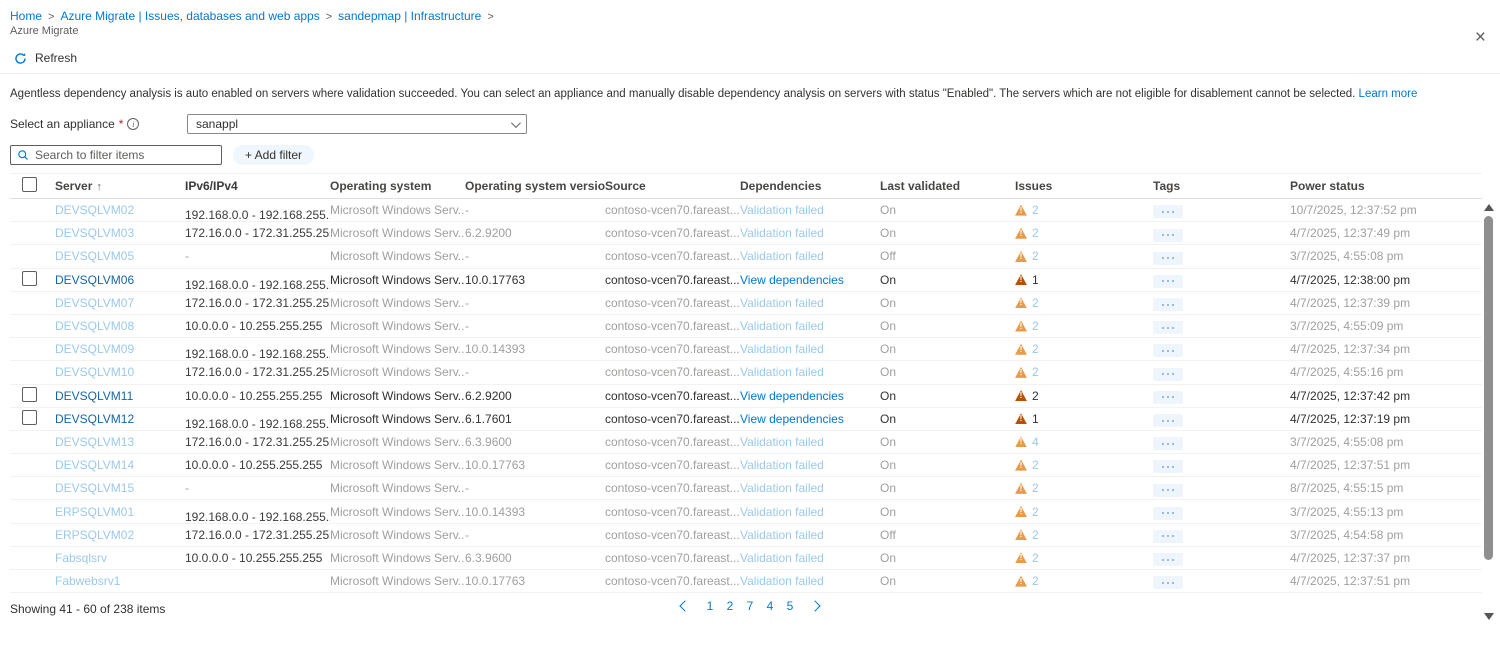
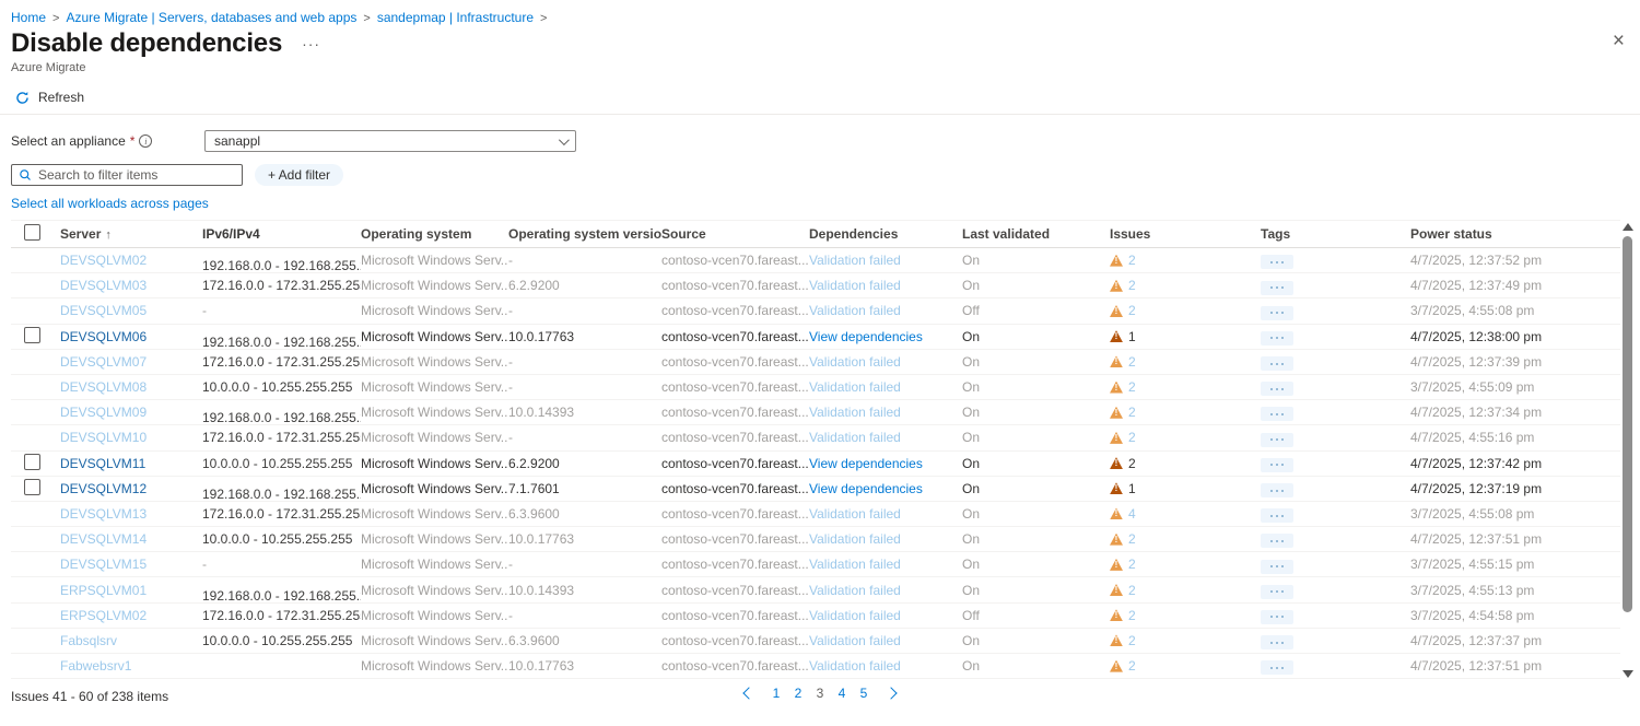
- Home > Azure Migrate | Issues, databases and web apps > sandepmap | Infrastructure >
+ Home > Azure Migrate | Servers, databases and web apps > sandepmap | Infrastructure >
+ Disable dependencies
+ ···
  ×
  Azure Migrate
  Refresh
- Agentless dependency analysis is auto enabled on servers where validation succeeded. You can select an appliance and manually disable dependency analysis on servers with status "Enabled". The servers which are not eligible for disablement cannot be selected. Learn more
  Select an appliance
  *
  i
  sanappl
  Search to filter items
  + Add filter
+ Select all workloads across pages
  Server ↑
  IPv6/IPv4
  Operating system
  Operating system versio
  Source
  Dependencies
  Last validated
  Issues
  Tags
  Power status
  DEVSQLVM02
  192.168.0.0 - 192.168.255.
  Microsoft Windows Serv..
  -
  contoso-vcen70.fareast...
  Validation failed
  On
  2
- 10/7/2025, 12:37:52 pm
+ 4/7/2025, 12:37:52 pm
  DEVSQLVM03
  172.16.0.0 - 172.31.255.25
  Microsoft Windows Serv..
  6.2.9200
  contoso-vcen70.fareast...
  Validation failed
  On
  2
  4/7/2025, 12:37:49 pm
  DEVSQLVM05
  -
  Microsoft Windows Serv..
  -
  contoso-vcen70.fareast...
  Validation failed
  Off
  2
  3/7/2025, 4:55:08 pm
  DEVSQLVM06
  192.168.0.0 - 192.168.255.
  Microsoft Windows Serv..
  10.0.17763
  contoso-vcen70.fareast...
  View dependencies
  On
  1
  4/7/2025, 12:38:00 pm
  DEVSQLVM07
  172.16.0.0 - 172.31.255.25
  Microsoft Windows Serv..
  -
  contoso-vcen70.fareast...
  Validation failed
  On
  2
  4/7/2025, 12:37:39 pm
  DEVSQLVM08
  10.0.0.0 - 10.255.255.255
  Microsoft Windows Serv..
  -
  contoso-vcen70.fareast...
  Validation failed
  On
  2
  3/7/2025, 4:55:09 pm
  DEVSQLVM09
  192.168.0.0 - 192.168.255.
  Microsoft Windows Serv..
  10.0.14393
  contoso-vcen70.fareast...
  Validation failed
  On
  2
  4/7/2025, 12:37:34 pm
  DEVSQLVM10
  172.16.0.0 - 172.31.255.25
  Microsoft Windows Serv..
  -
  contoso-vcen70.fareast...
  Validation failed
  On
  2
  4/7/2025, 4:55:16 pm
  DEVSQLVM11
  10.0.0.0 - 10.255.255.255
  Microsoft Windows Serv..
  6.2.9200
  contoso-vcen70.fareast...
  View dependencies
  On
  2
  4/7/2025, 12:37:42 pm
  DEVSQLVM12
  192.168.0.0 - 192.168.255.
  Microsoft Windows Serv..
- 6.1.7601
+ 7.1.7601
  contoso-vcen70.fareast...
  View dependencies
  On
  1
  4/7/2025, 12:37:19 pm
  DEVSQLVM13
  172.16.0.0 - 172.31.255.25
  Microsoft Windows Serv..
  6.3.9600
  contoso-vcen70.fareast...
  Validation failed
  On
  4
  3/7/2025, 4:55:08 pm
  DEVSQLVM14
  10.0.0.0 - 10.255.255.255
  Microsoft Windows Serv..
  10.0.17763
  contoso-vcen70.fareast...
  Validation failed
  On
  2
  4/7/2025, 12:37:51 pm
  DEVSQLVM15
  -
  Microsoft Windows Serv..
  -
  contoso-vcen70.fareast...
  Validation failed
  On
  2
- 8/7/2025, 4:55:15 pm
+ 3/7/2025, 4:55:15 pm
  ERPSQLVM01
  192.168.0.0 - 192.168.255.
  Microsoft Windows Serv..
  10.0.14393
  contoso-vcen70.fareast...
  Validation failed
  On
  2
  3/7/2025, 4:55:13 pm
  ERPSQLVM02
  172.16.0.0 - 172.31.255.25
  Microsoft Windows Serv..
  -
  contoso-vcen70.fareast...
  Validation failed
  Off
  2
  3/7/2025, 4:54:58 pm
  Fabsqlsrv
  10.0.0.0 - 10.255.255.255
  Microsoft Windows Serv..
  6.3.9600
  contoso-vcen70.fareast...
  Validation failed
  On
  2
  4/7/2025, 12:37:37 pm
  Fabwebsrv1
  Microsoft Windows Serv..
  10.0.17763
  contoso-vcen70.fareast...
  Validation failed
  On
  2
  4/7/2025, 12:37:51 pm
- Showing 41 - 60 of 238 items
+ Issues 41 - 60 of 238 items
  1
  2
- 7
+ 3
  4
  5
